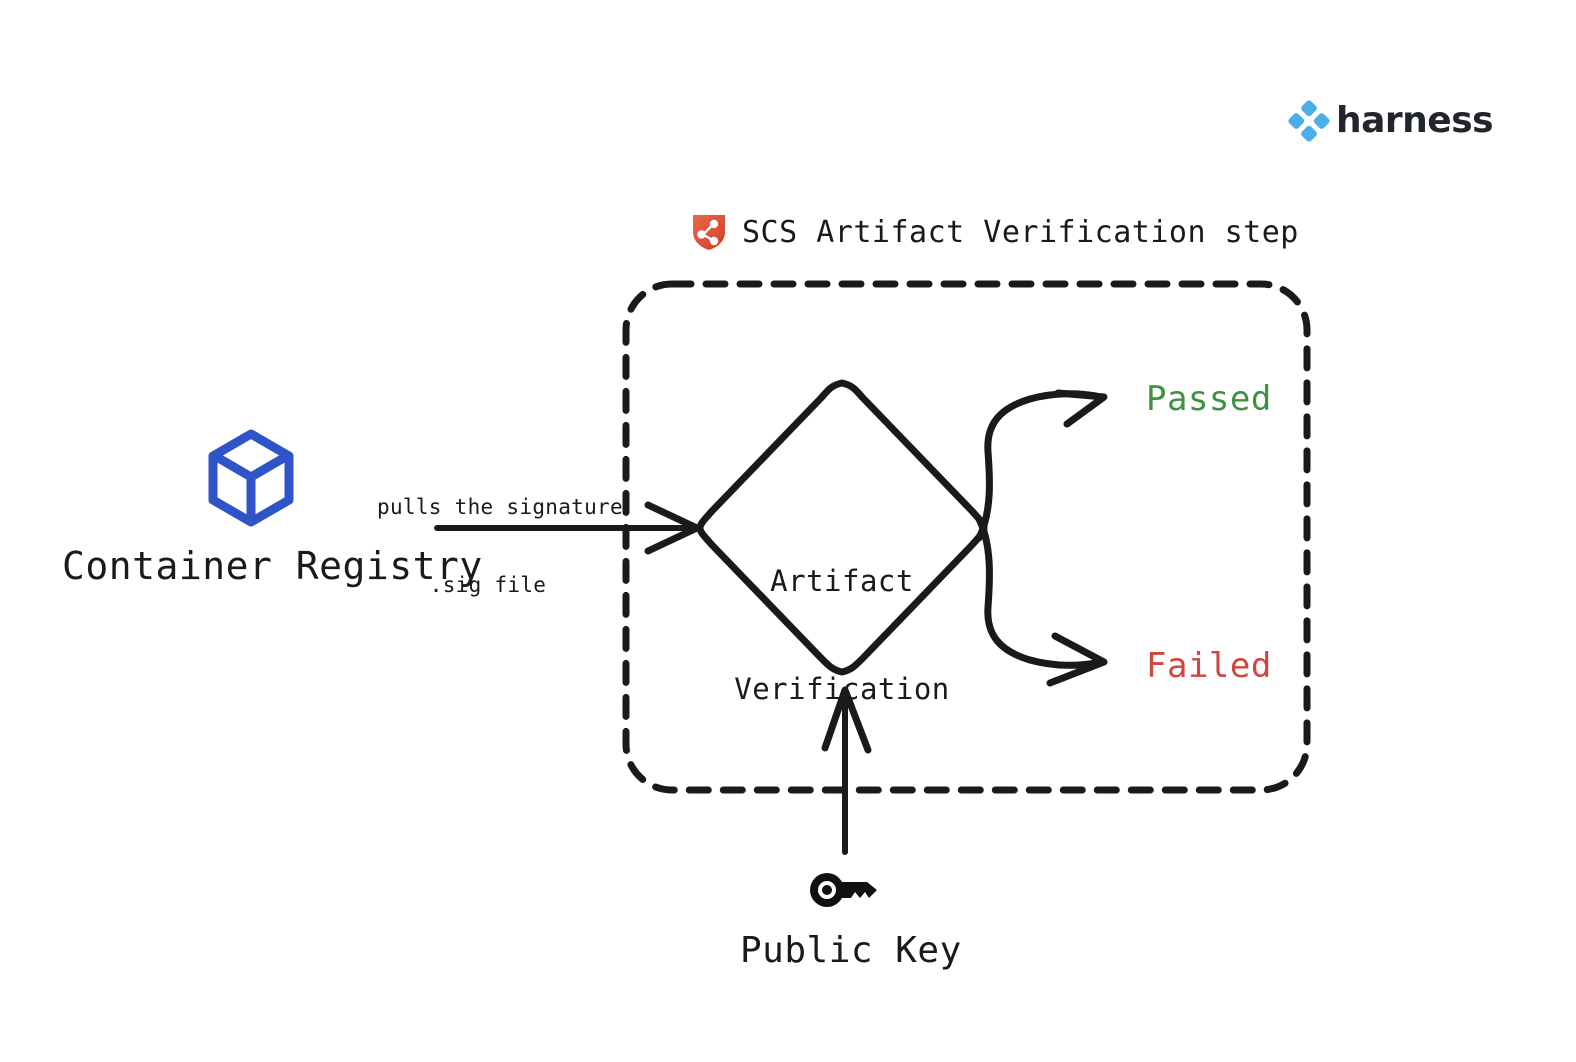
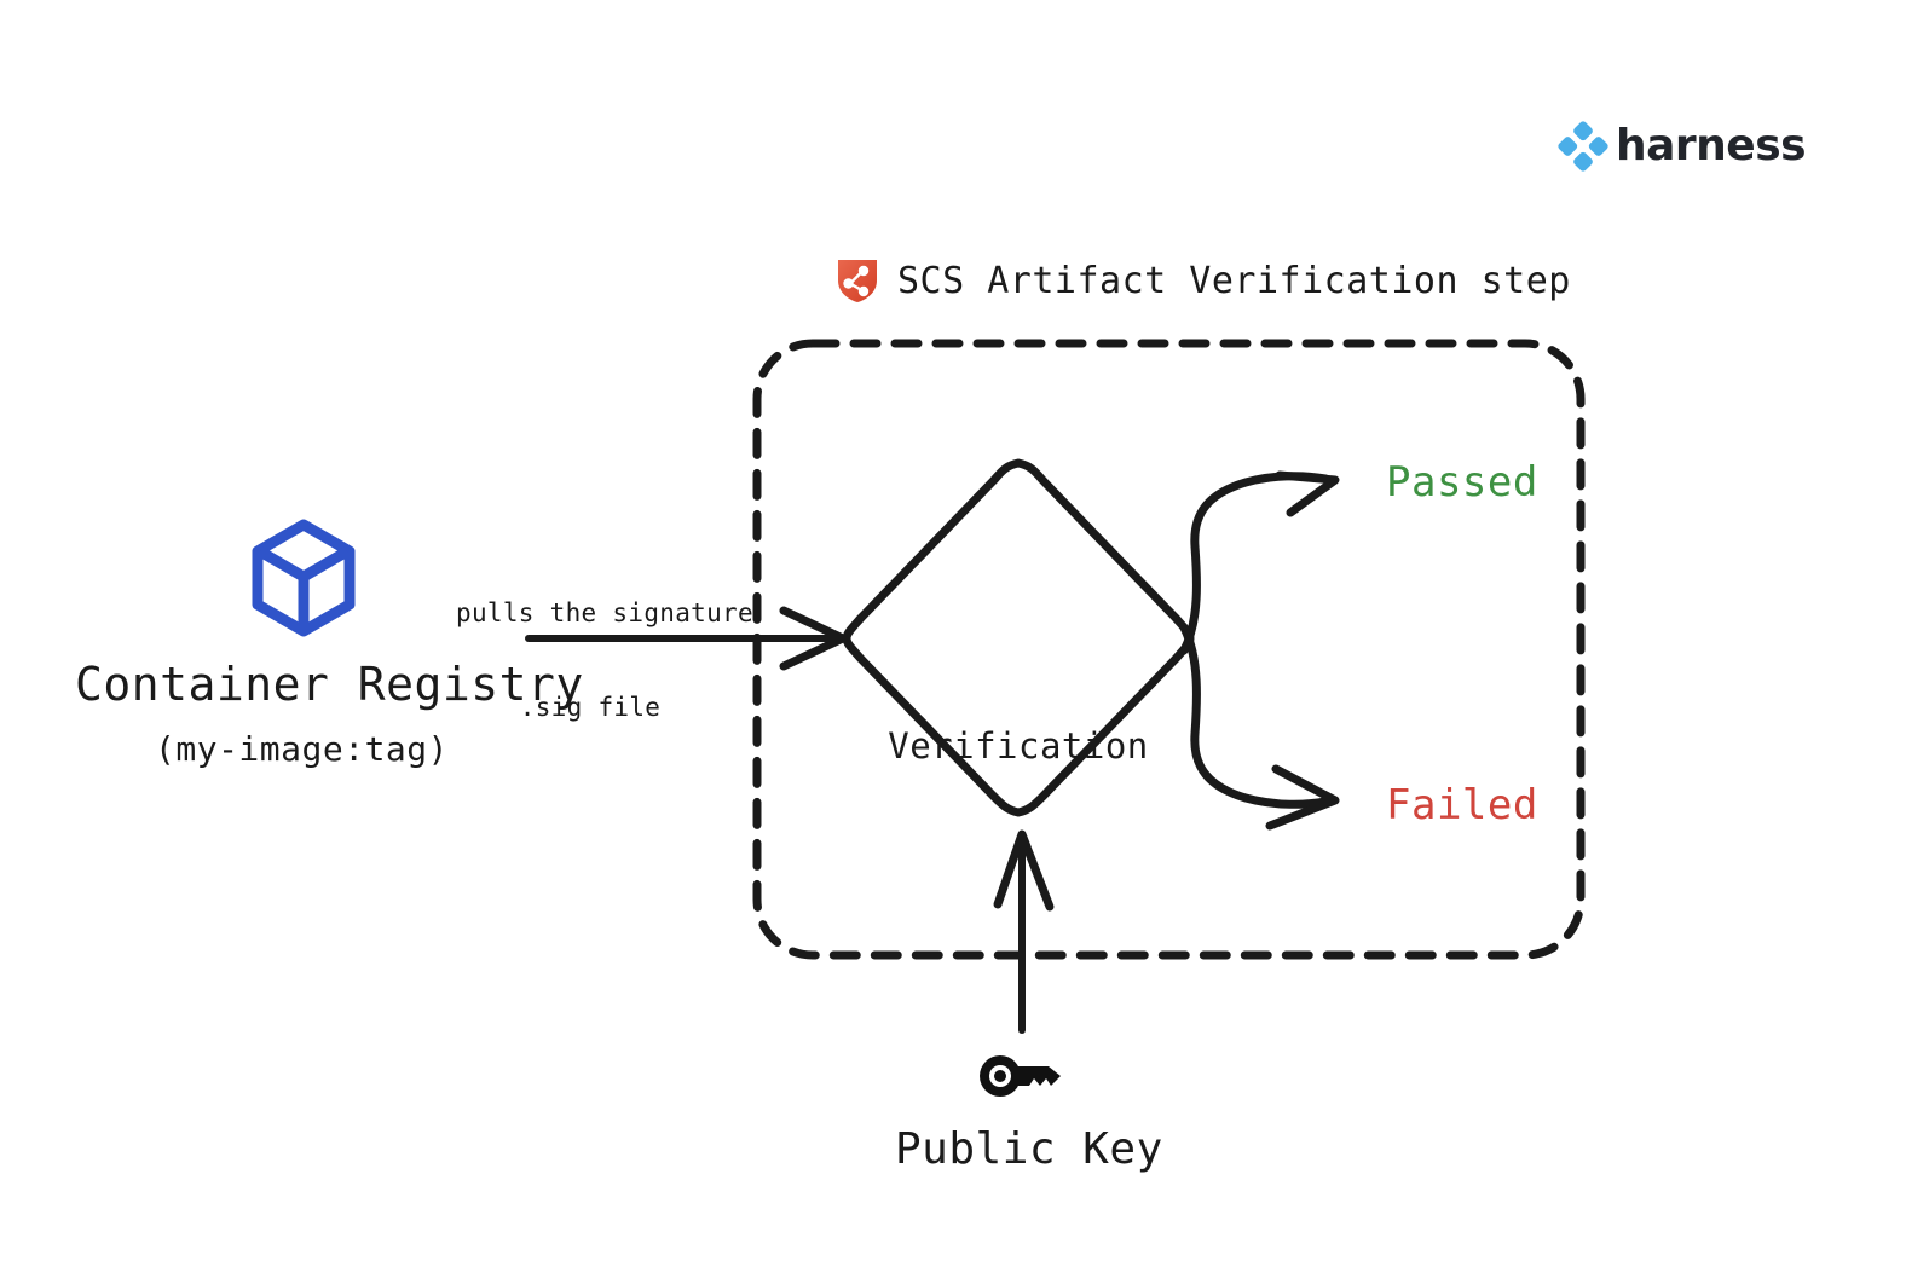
  harness
  SCS Artifact Verification step
  Container Registry
+ (my-image:tag)
  pulls the signature
  .sig file
- Artifact
  Verification
  Passed
  Failed
  Public Key
